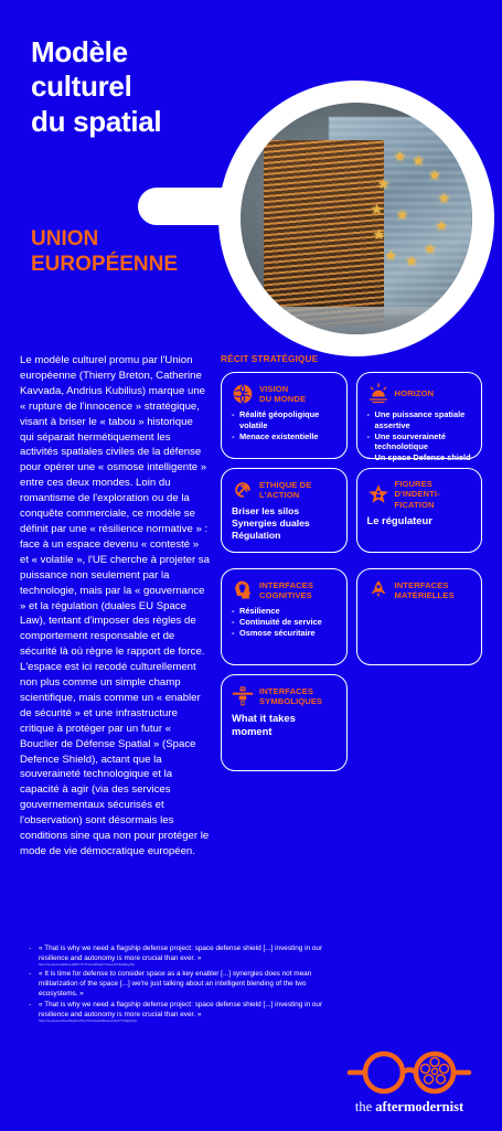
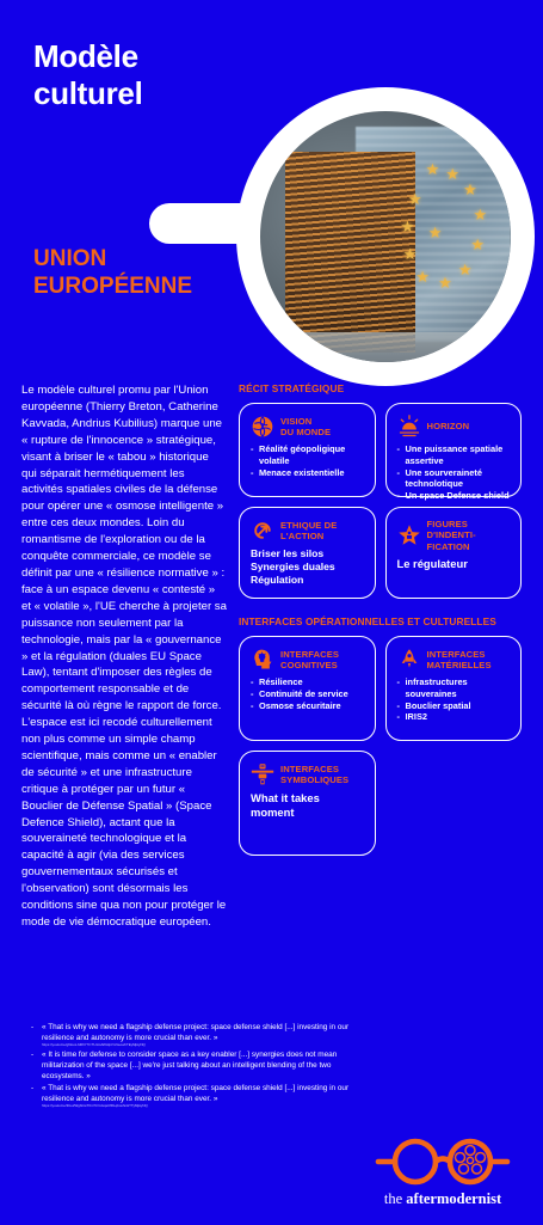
  Modèle
  culturel
- du spatial
  UNION
  EUROPÉENNE
  ★
  ★
  ★
  ★
  ★
  ★
  ★
  ★
  ★
  ★
  ★
  ★
  Le modèle culturel promu par l'Union européenne (Thierry Breton, Catherine Kavvada, Andrius Kubilius) marque une « rupture de l'innocence » stratégique, visant à briser le « tabou » historique qui séparait hermétiquement les activités spatiales civiles de la défense pour opérer une « osmose intelligente » entre ces deux mondes. Loin du romantisme de l'exploration ou de la conquête commerciale, ce modèle se définit par une « résilience normative » : face à un espace devenu « contesté » et « volatile », l'UE cherche à projeter sa puissance non seulement par la technologie, mais par la « gouvernance » et la régulation (duales EU Space Law), tentant d'imposer des règles de comportement responsable et de sécurité là où règne le rapport de force. L'espace est ici recodé culturellement non plus comme un simple champ scientifique, mais comme un « enabler de sécurité » et une infrastructure critique à protéger par un futur « Bouclier de Défense Spatial » (Space Defence Shield), actant que la souveraineté technologique et la capacité à agir (via des services gouvernementaux sécurisés et l'observation) sont désormais les conditions sine qua non pour protéger le mode de vie démocratique européen.
  RÉCIT STRATÉGIQUE
  VISION
  DU MONDE
  Réalité géopoligique volatile
  Menace existentielle
  HORIZON
  Une puissance spatiale assertive
  Une sourveraineté technolotique
  Un space Defense shield
  ETHIQUE DE
  L'ACTION
  Briser les silos
  Synergies duales
  Régulation
  FIGURES
  D'INDENTI-
  FICATION
  Le régulateur
+ INTERFACES OPÉRATIONNELLES ET CULTURELLES
  INTERFACES
  COGNITIVES
  Résilience
  Continuité de service
  Osmose sécuritaire
  INTERFACES
  MATÉRIELLES
+ infrastructures souveraines
+ Bouclier spatial
+ IRIS2
  INTERFACES
  SYMBOLIQUES
  What it takes moment
  the aftermodernist
